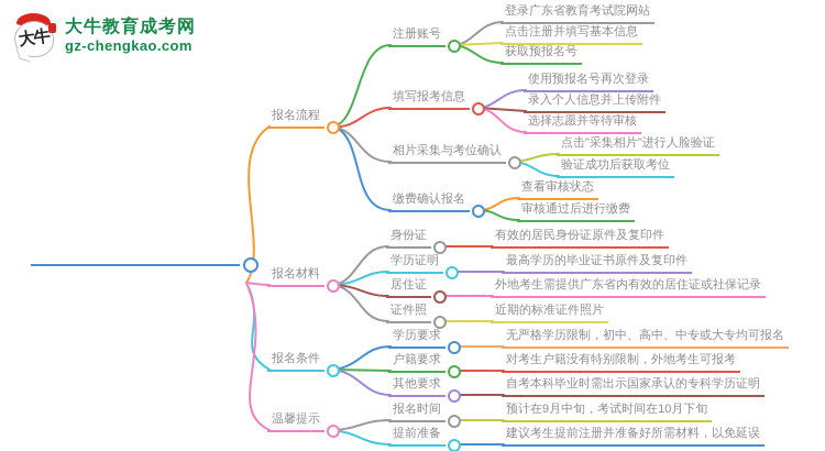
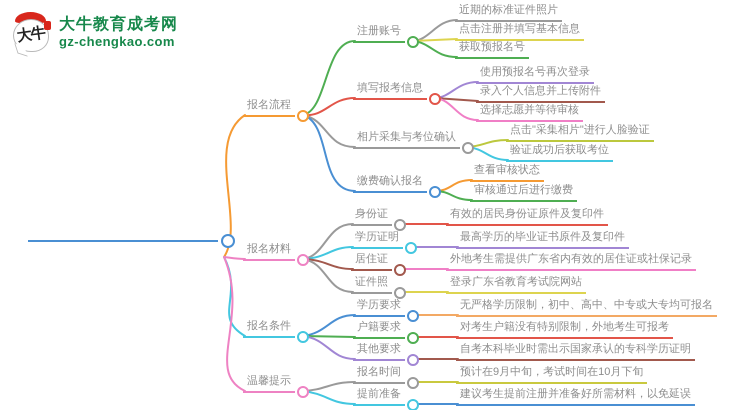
  大牛教育成考网
  gz-chengkao.com
  报名流程
  报名材料
  报名条件
  温馨提示
  注册账号
  填写报考信息
  相片采集与考位确认
  缴费确认报名
- 登录广东省教育考试院网站
+ 近期的标准证件照片
  点击注册并填写基本信息
  获取预报名号
  使用预报名号再次登录
  录入个人信息并上传附件
  选择志愿并等待审核
  点击"采集相片"进行人脸验证
  验证成功后获取考位
  查看审核状态
  审核通过后进行缴费
  身份证
  学历证明
  居住证
  证件照
  有效的居民身份证原件及复印件
  最高学历的毕业证书原件及复印件
  外地考生需提供广东省内有效的居住证或社保记录
- 近期的标准证件照片
+ 登录广东省教育考试院网站
  学历要求
  户籍要求
  其他要求
  无严格学历限制，初中、高中、中专或大专均可报名
  对考生户籍没有特别限制，外地考生可报考
  自考本科毕业时需出示国家承认的专科学历证明
  报名时间
  提前准备
  预计在9月中旬，考试时间在10月下旬
  建议考生提前注册并准备好所需材料，以免延误
